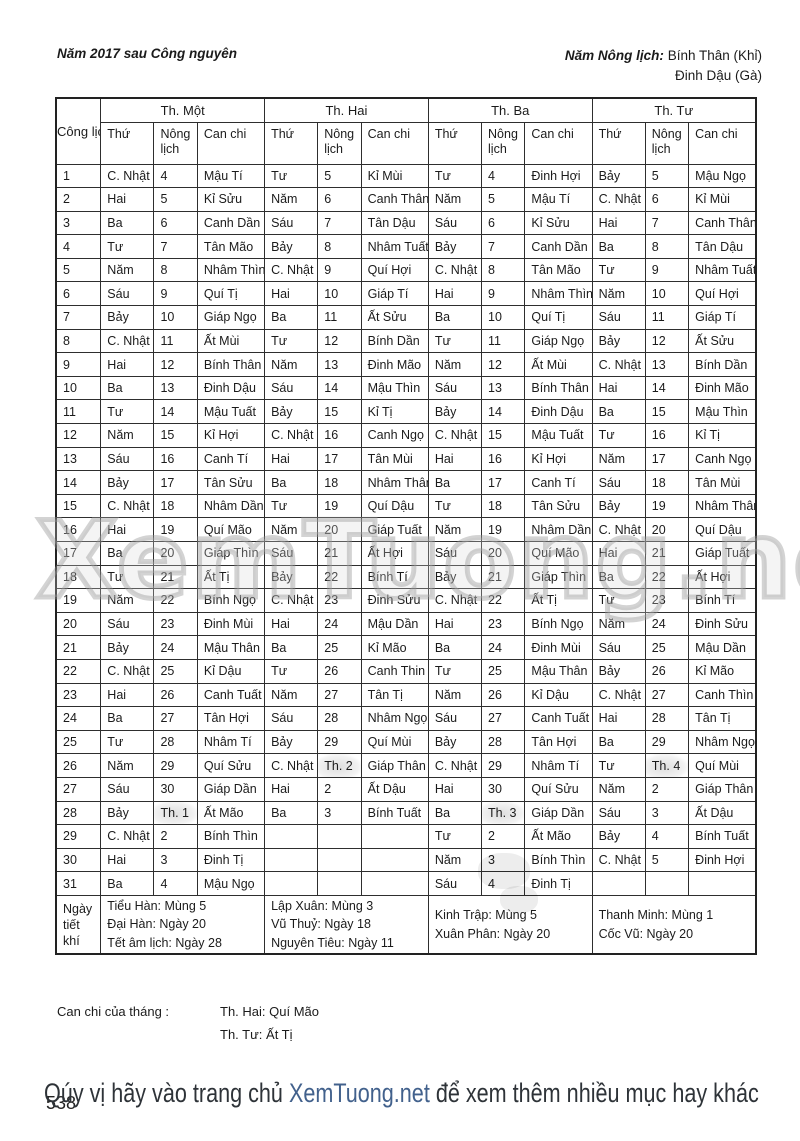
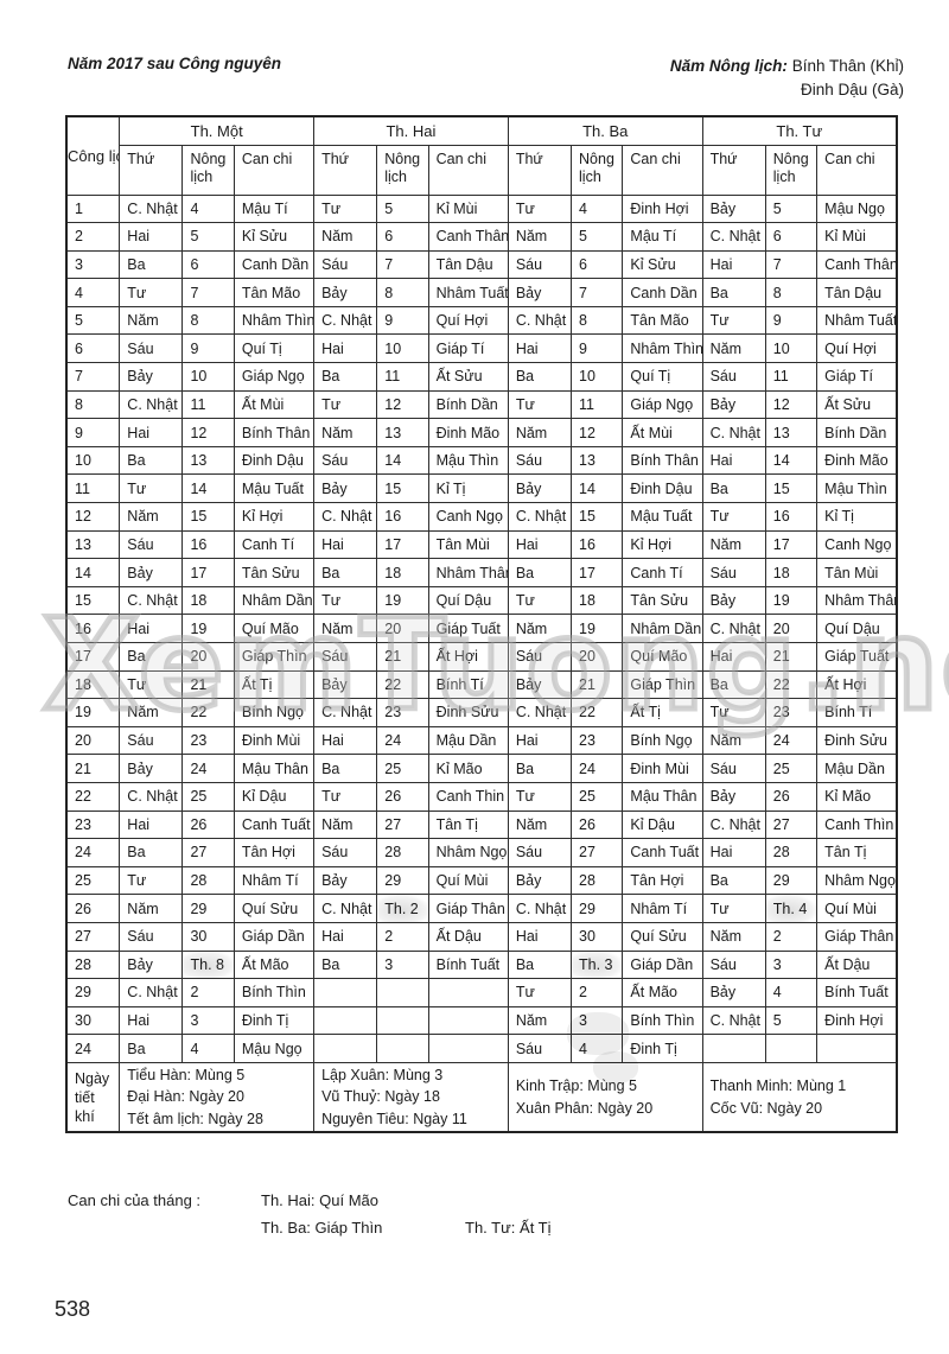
  Năm 2017 sau Công nguyên
  Năm Nông lịch: Bính Thân (Khỉ)
  Đinh Dậu (Gà)
  Công lịc	Th. Một	Th. Hai	Th. Ba	Th. Tư
  Thứ	Nông lịch	Can chi	Thứ	Nông lịch	Can chi	Thứ	Nông lịch	Can chi	Thứ	Nông lịch	Can chi
  1	C. Nhật	4	Mậu Tí	Tư	5	Kỉ Mùi	Tư	4	Đinh Hợi	Bảy	5	Mậu Ngọ
  2	Hai	5	Kỉ Sửu	Năm	6	Canh Thân	Năm	5	Mậu Tí	C. Nhật	6	Kỉ Mùi
  3	Ba	6	Canh Dần	Sáu	7	Tân Dậu	Sáu	6	Kỉ Sửu	Hai	7	Canh Thân
  4	Tư	7	Tân Mão	Bảy	8	Nhâm Tuất	Bảy	7	Canh Dần	Ba	8	Tân Dậu
  5	Năm	8	Nhâm Thìn	C. Nhật	9	Quí Hợi	C. Nhật	8	Tân Mão	Tư	9	Nhâm Tuất
  6	Sáu	9	Quí Tị	Hai	10	Giáp Tí	Hai	9	Nhâm Thìn	Năm	10	Quí Hợi
  7	Bảy	10	Giáp Ngọ	Ba	11	Ất Sửu	Ba	10	Quí Tị	Sáu	11	Giáp Tí
  8	C. Nhật	11	Ất Mùi	Tư	12	Bính Dần	Tư	11	Giáp Ngọ	Bảy	12	Ất Sửu
  9	Hai	12	Bính Thân	Năm	13	Đinh Mão	Năm	12	Ất Mùi	C. Nhật	13	Bính Dần
  10	Ba	13	Đinh Dậu	Sáu	14	Mậu Thìn	Sáu	13	Bính Thân	Hai	14	Đinh Mão
  11	Tư	14	Mậu Tuất	Bảy	15	Kỉ Tị	Bảy	14	Đinh Dậu	Ba	15	Mậu Thìn
  12	Năm	15	Kỉ Hợi	C. Nhật	16	Canh Ngọ	C. Nhật	15	Mậu Tuất	Tư	16	Kỉ Tị
  13	Sáu	16	Canh Tí	Hai	17	Tân Mùi	Hai	16	Kỉ Hợi	Năm	17	Canh Ngọ
  14	Bảy	17	Tân Sửu	Ba	18	Nhâm Thâ	Ba	17	Canh Tí	Sáu	18	Tân Mùi
  15	C. Nhật	18	Nhâm Dần	Tư	19	Quí Dậu	Tư	18	Tân Sửu	Bảy	19	Nhâm Thâ
  16	Hai	19	Quí Mão	Năm	20	Giáp Tuất	Năm	19	Nhâm Dần	C. Nhật	20	Quí Dậu
  17	Ba	20	Giáp Thìn	Sáu	21	Ất Hợi	Sáu	20	Quí Mão	Hai	21	Giáp Tuất
  18	Tư	21	Ất Tị	Bảy	22	Bính Tí	Bảy	21	Giáp Thìn	Ba	22	Ất Hợi
  19	Năm	22	Bính Ngọ	C. Nhật	23	Đinh Sửu	C. Nhật	22	Ất Tị	Tư	23	Bính Tí
  20	Sáu	23	Đinh Mùi	Hai	24	Mậu Dần	Hai	23	Bính Ngọ	Năm	24	Đinh Sửu
  21	Bảy	24	Mậu Thân	Ba	25	Kỉ Mão	Ba	24	Đinh Mùi	Sáu	25	Mậu Dần
  22	C. Nhật	25	Kỉ Dậu	Tư	26	Canh Thin	Tư	25	Mậu Thân	Bảy	26	Kỉ Mão
  23	Hai	26	Canh Tuất	Năm	27	Tân Tị	Năm	26	Kỉ Dậu	C. Nhật	27	Canh Thìn
  24	Ba	27	Tân Hợi	Sáu	28	Nhâm Ngọ	Sáu	27	Canh Tuất	Hai	28	Tân Tị
  25	Tư	28	Nhâm Tí	Bảy	29	Quí Mùi	Bảy	28	Tân Hợi	Ba	29	Nhâm Ngọ
  26	Năm	29	Quí Sửu	C. Nhật	Th. 2	Giáp Thân	C. Nhật	29	Nhâm Tí	Tư	Th. 4	Quí Mùi
  27	Sáu	30	Giáp Dần	Hai	2	Ất Dậu	Hai	30	Quí Sửu	Năm	2	Giáp Thân
- 28	Bảy	Th. 1	Ất Mão	Ba	3	Bính Tuất	Ba	Th. 3	Giáp Dần	Sáu	3	Ất Dậu
+ 28	Bảy	Th. 8	Ất Mão	Ba	3	Bính Tuất	Ba	Th. 3	Giáp Dần	Sáu	3	Ất Dậu
  29	C. Nhật	2	Bính Thìn				Tư	2	Ất Mão	Bảy	4	Bính Tuất
  30	Hai	3	Đinh Tị				Năm	3	Bính Thìn	C. Nhật	5	Đinh Hợi
- 31	Ba	4	Mậu Ngọ				Sáu	4	Đinh Tị
+ 24	Ba	4	Mậu Ngọ				Sáu	4	Đinh Tị
  Ngày tiết khí	Tiểu Hàn: Mùng 5Đại Hàn: Ngày 20Tết âm lịch: Ngày 28	Lập Xuân: Mùng 3Vũ Thuỷ: Ngày 18Nguyên Tiêu: Ngày 11	Kinh Trập: Mùng 5Xuân Phân: Ngày 20	Thanh Minh: Mùng 1Cốc Vũ: Ngày 20
  Can chi của tháng :
  Th. Hai: Quí Mão
+ Th. Ba: Giáp Thìn
  Th. Tư: Ất Tị
  XemTuong.n
  538
- Qúy vị hãy vào trang chủ XemTuong.net để xem thêm nhiều mục hay khác
